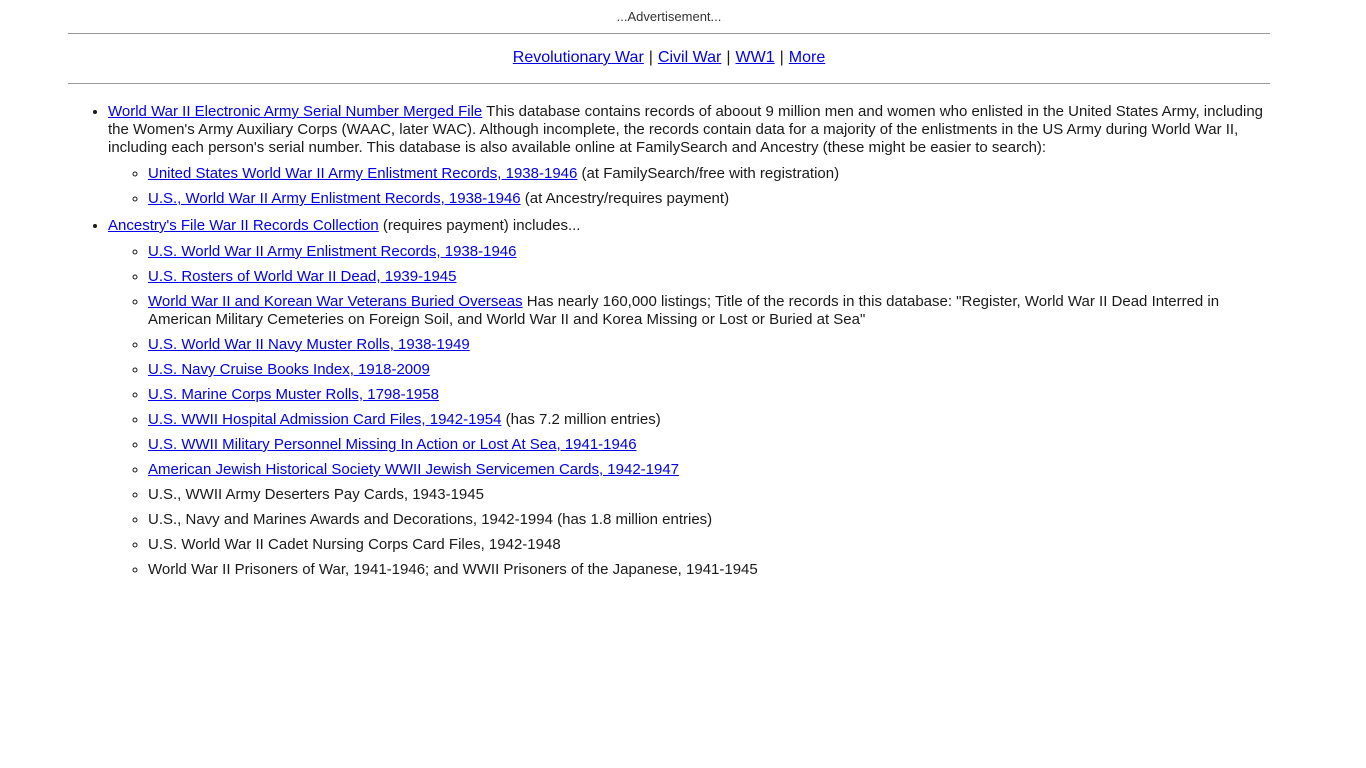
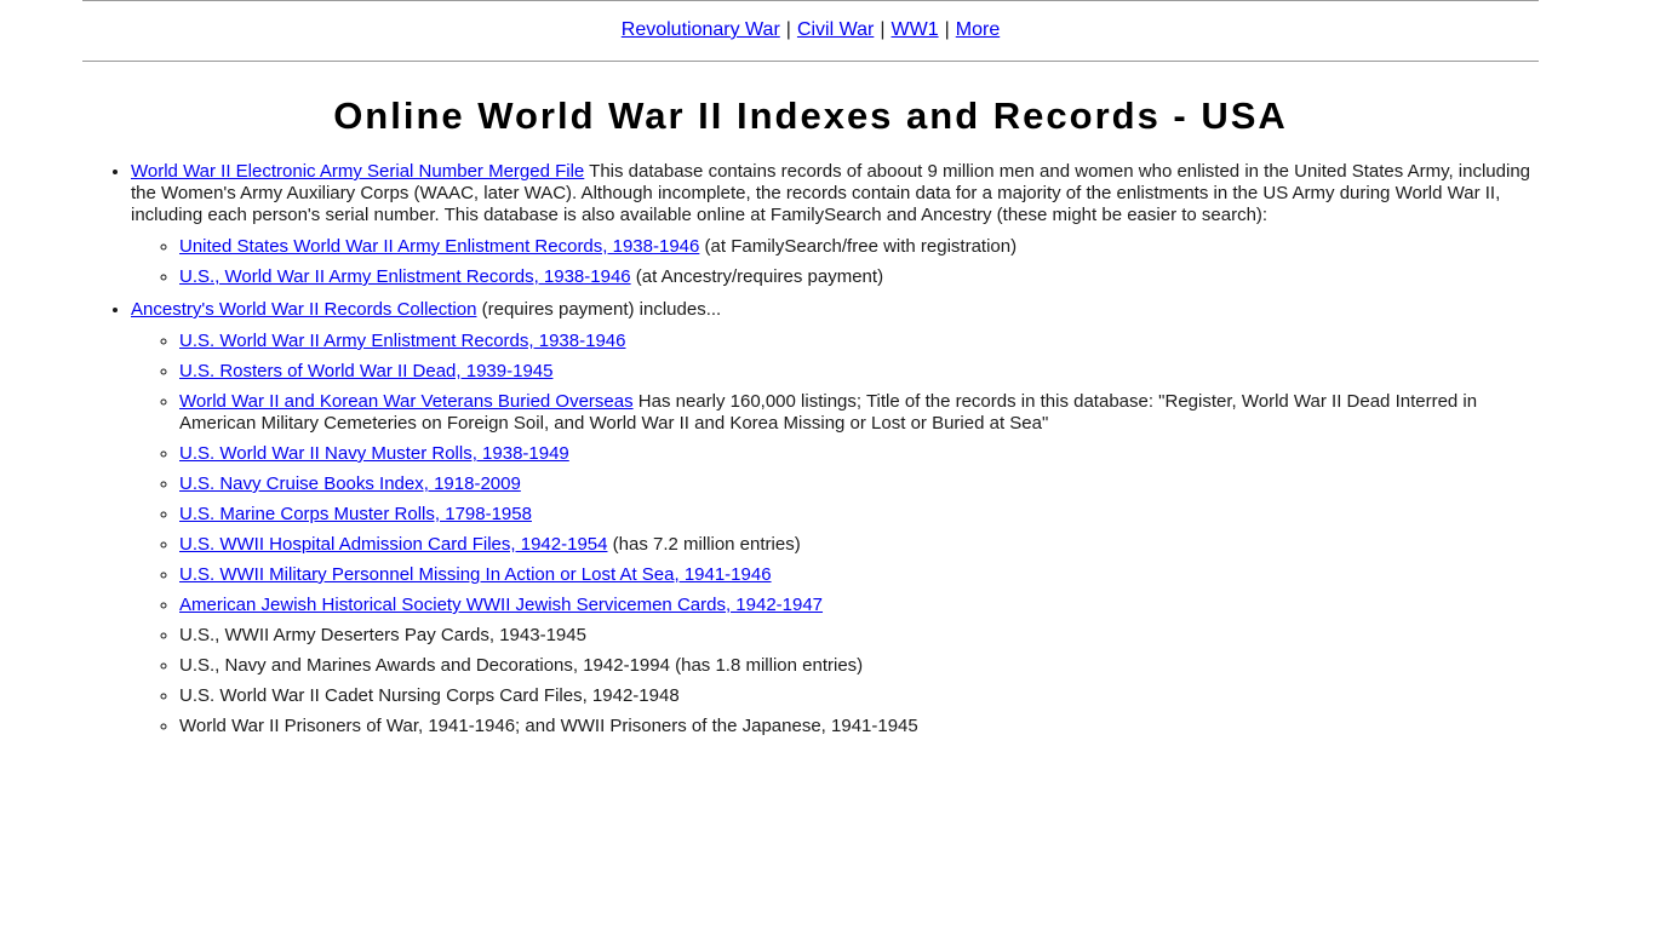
- ...Advertisement...
  Revolutionary War | Civil War | WW1 | More
+ Online World War II Indexes and Records - USA
  World War II Electronic Army Serial Number Merged File This database contains records of aboout 9 million men and women who enlisted in the United States Army, including the Women's Army Auxiliary Corps (WAAC, later WAC). Although incomplete, the records contain data for a majority of the enlistments in the US Army during World War II, including each person's serial number. This database is also available online at FamilySearch and Ancestry (these might be easier to search):
  United States World War II Army Enlistment Records, 1938-1946 (at FamilySearch/free with registration)
  U.S., World War II Army Enlistment Records, 1938-1946 (at Ancestry/requires payment)
- Ancestry's File War II Records Collection (requires payment) includes...
+ Ancestry's World War II Records Collection (requires payment) includes...
  U.S. World War II Army Enlistment Records, 1938-1946
  U.S. Rosters of World War II Dead, 1939-1945
  World War II and Korean War Veterans Buried Overseas Has nearly 160,000 listings; Title of the records in this database: "Register, World War II Dead Interred in American Military Cemeteries on Foreign Soil, and World War II and Korea Missing or Lost or Buried at Sea"
  U.S. World War II Navy Muster Rolls, 1938-1949
  U.S. Navy Cruise Books Index, 1918-2009
  U.S. Marine Corps Muster Rolls, 1798-1958
  U.S. WWII Hospital Admission Card Files, 1942-1954 (has 7.2 million entries)
  U.S. WWII Military Personnel Missing In Action or Lost At Sea, 1941-1946
  American Jewish Historical Society WWII Jewish Servicemen Cards, 1942-1947
  U.S., WWII Army Deserters Pay Cards, 1943-1945
  U.S., Navy and Marines Awards and Decorations, 1942-1994 (has 1.8 million entries)
  U.S. World War II Cadet Nursing Corps Card Files, 1942-1948
  World War II Prisoners of War, 1941-1946; and WWII Prisoners of the Japanese, 1941-1945
